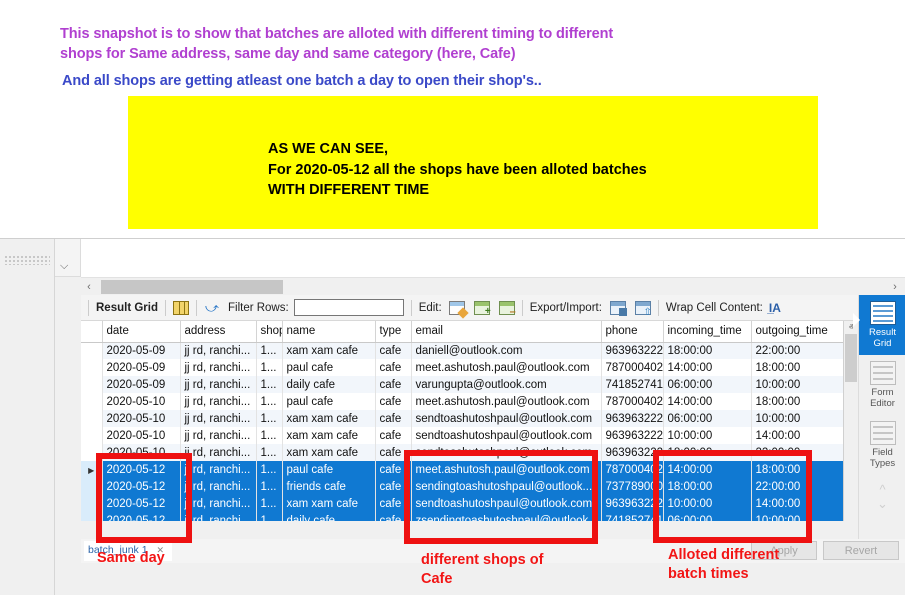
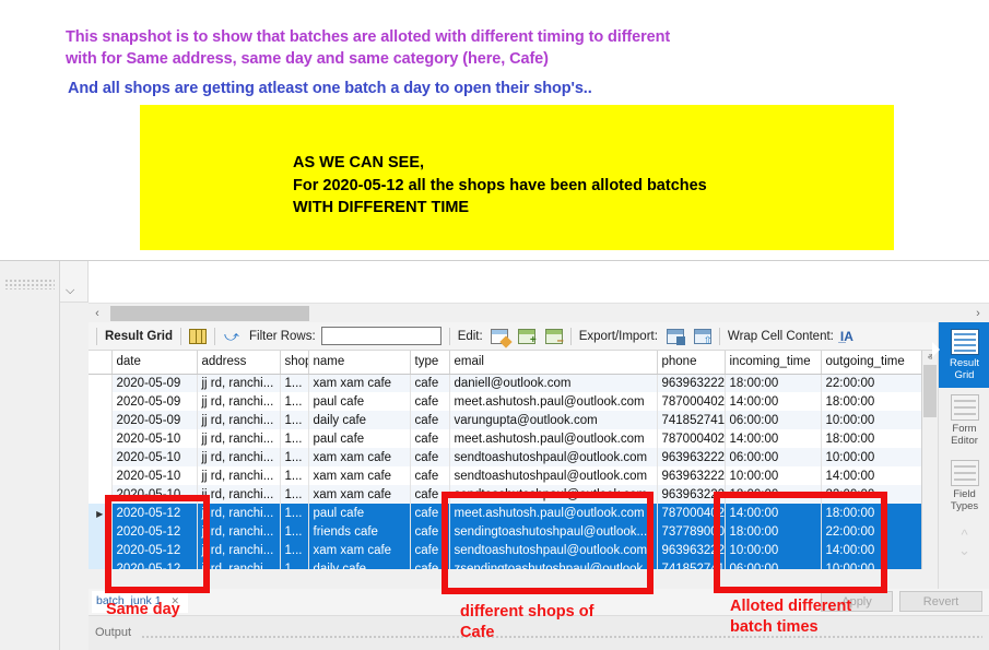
  This snapshot is to show that batches are alloted with different timing to different
- shops for Same address, same day and same category (here, Cafe)
+ with for Same address, same day and same category (here, Cafe)
  And all shops are getting atleast one batch a day to open their shop's..
  AS WE CAN SEE,
  For 2020-05-12 all the shops have been alloted batches
  WITH DIFFERENT TIME
  ⌵
  ‹
  ›
  Result Grid
  ⤻
  Filter Rows:
  Edit:
  +
  –
  Export/Import:
  ⇧
  Wrap Cell Content:
  I̲A
  	date	address	sho	name	type	email	phone	incoming_time	outgoing_time
  	2020-05-09	jj rd, ranchi...	1...	xam xam cafe	cafe	daniell@outlook.com	963963222	18:00:00	22:00:00
  	2020-05-09	jj rd, ranchi...	1...	paul cafe	cafe	meet.ashutosh.paul@outlook.com	787000402	14:00:00	18:00:00
  	2020-05-09	jj rd, ranchi...	1...	daily cafe	cafe	varungupta@outlook.com	741852741	06:00:00	10:00:00
  	2020-05-10	jj rd, ranchi...	1...	paul cafe	cafe	meet.ashutosh.paul@outlook.com	787000402	14:00:00	18:00:00
  	2020-05-10	jj rd, ranchi...	1...	xam xam cafe	cafe	sendtoashutoshpaul@outlook.com	963963222	06:00:00	10:00:00
  	2020-05-10	jj rd, ranchi...	1...	xam xam cafe	cafe	sendtoashutoshpaul@outlook.com	963963222	10:00:00	14:00:00
  	2020-05-10	jj rd, ranchi...	1...	xam xam cafe	cafe	sendtoashutoshpaul@outlook.com	963963222	18:00:00	22:00:00
  ▶	2020-05-12	jj rd, ranchi...	1...	paul cafe	cafe	meet.ashutosh.paul@outlook.com	787000402	14:00:00	18:00:00
  	2020-05-12	jj rd, ranchi...	1...	friends cafe	cafe	sendingtoashutoshpaul@outlook....	737789000	18:00:00	22:00:00
  	2020-05-12	jj rd, ranchi...	1...	xam xam cafe	cafe	sendtoashutoshpaul@outlook.com	963963222	10:00:00	14:00:00
  	2020-05-12	jj rd, ranchi...	1...	daily cafe	cafe	zsendingtoashutoshpaul@outlook...	741852741	06:00:00	10:00:00
  ⱏ
  Result
  Grid
  Form
  Editor
  Field
  Types
  ^
  ⌄
  batch_junk 1 ✕
  Apply
  Revert
+ Output
  Same day
  different shops of
  Cafe
  Alloted different
  batch times
